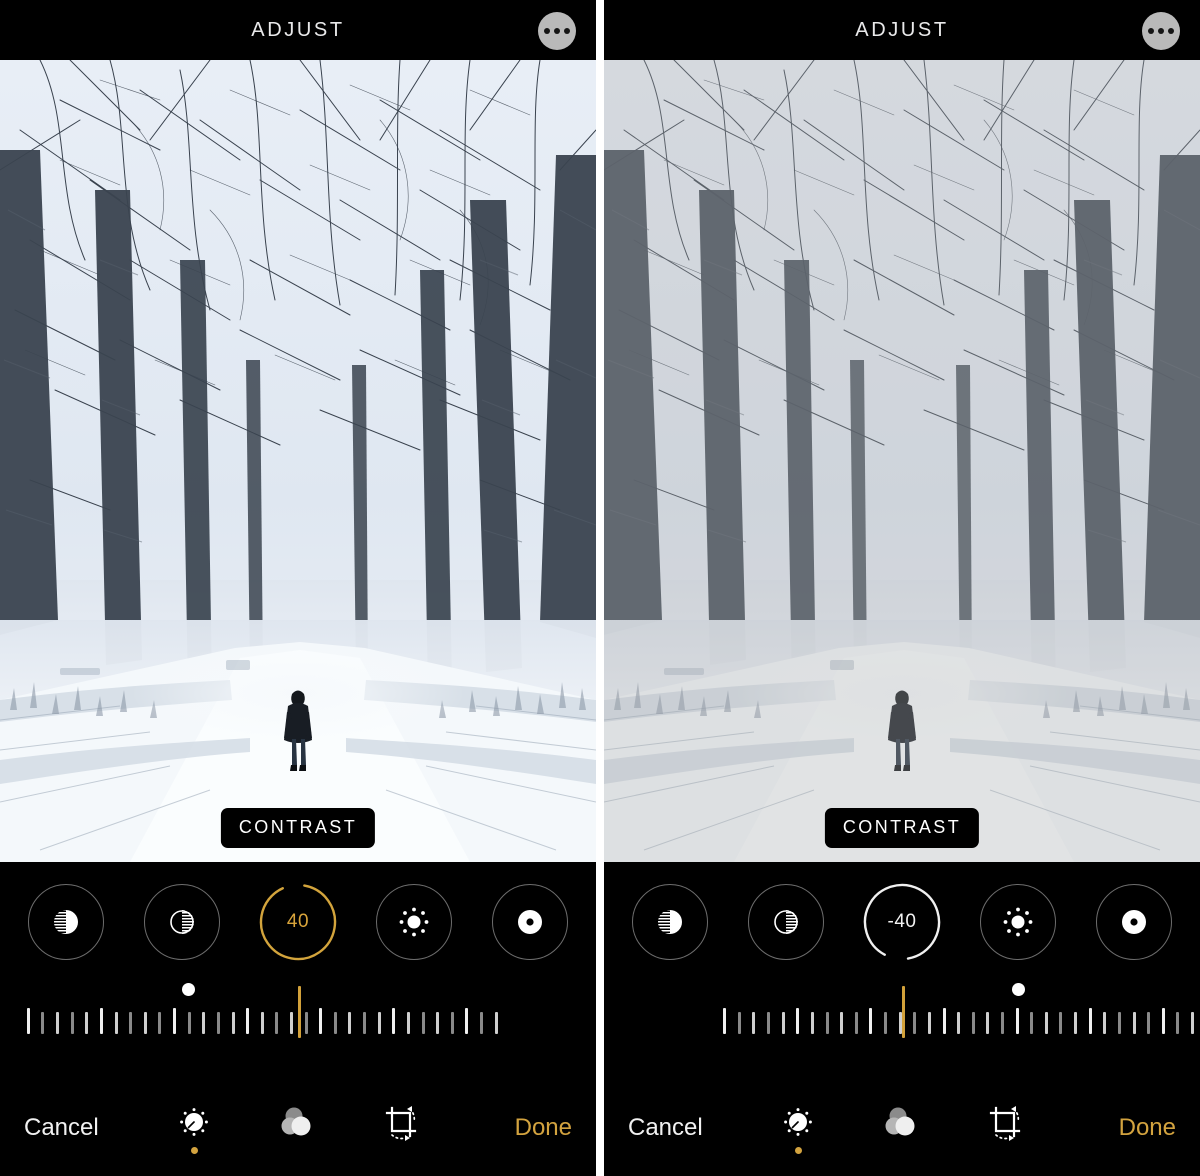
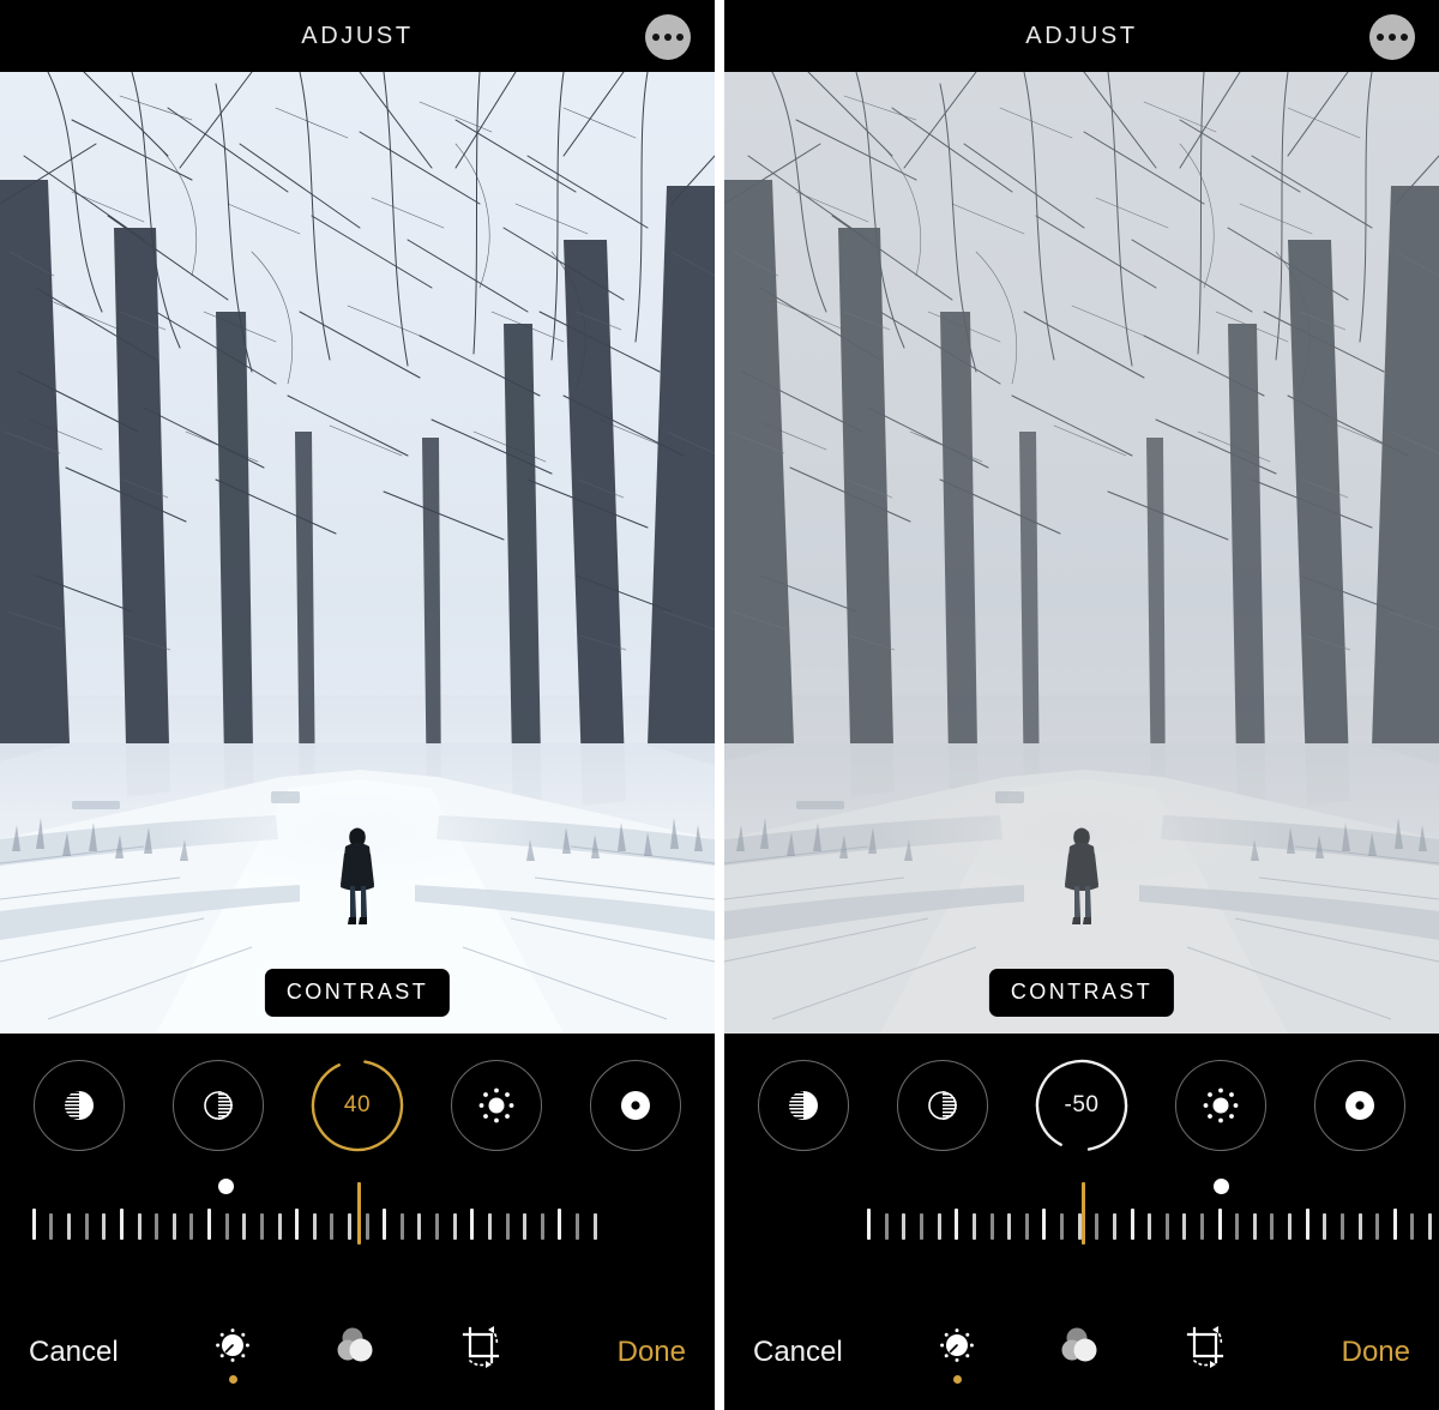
  ADJUST
  CONTRAST
  40
  Cancel
  Done
  ADJUST
  CONTRAST
- -40
+ -50
  Cancel
  Done
